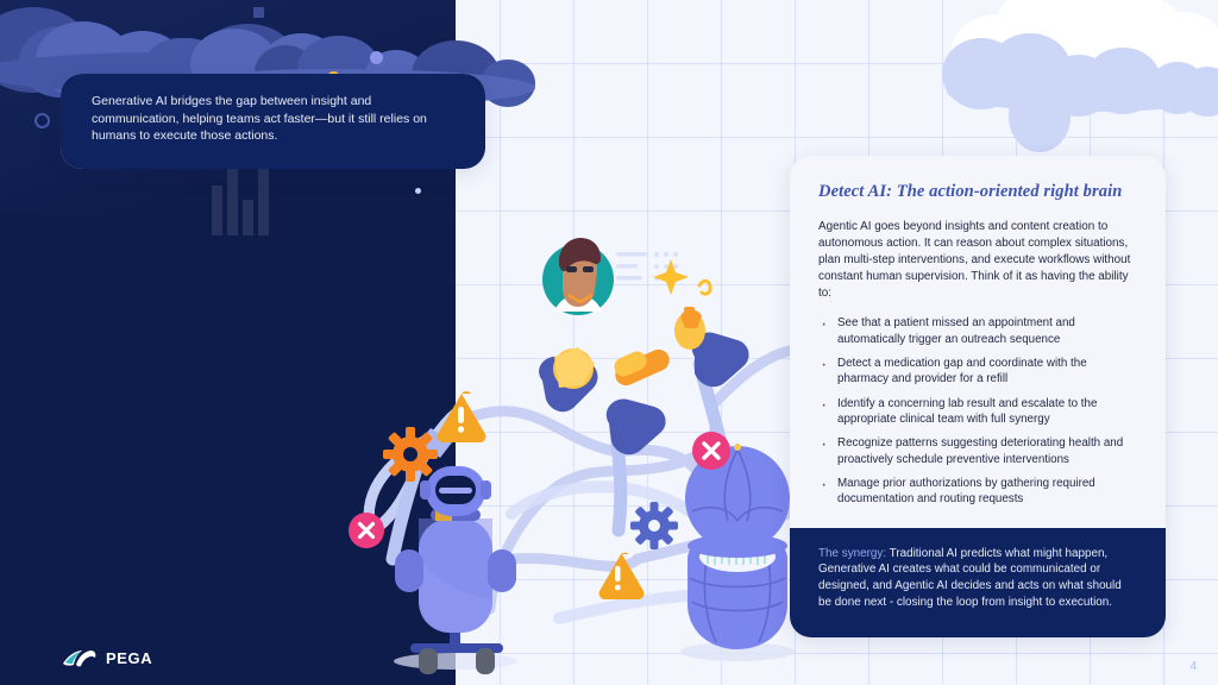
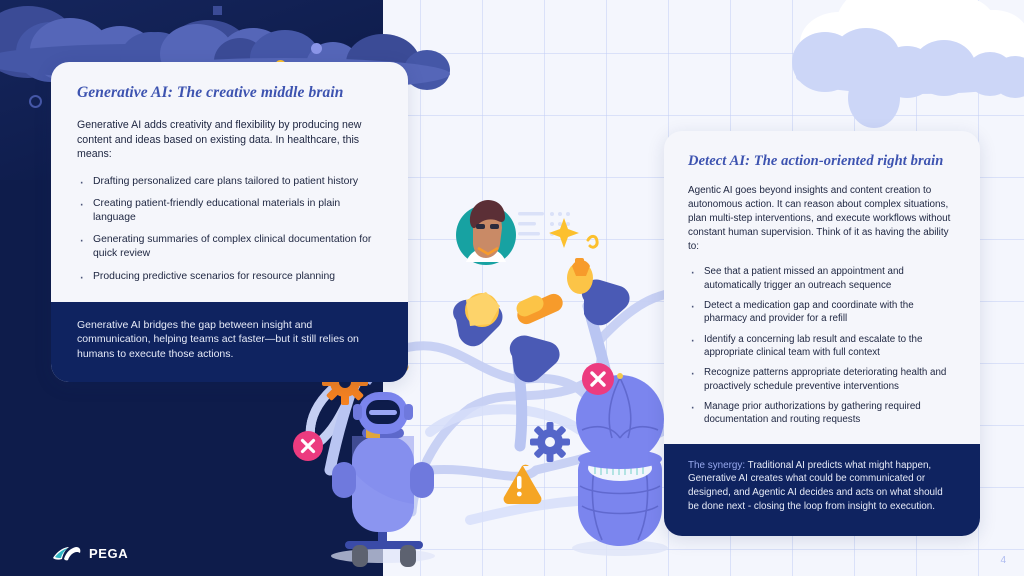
+ Generative AI: The creative middle brain
+ Generative AI adds creativity and flexibility by producing new content and ideas based on existing data. In healthcare, this means:
+ Drafting personalized care plans tailored to patient history
+ Creating patient-friendly educational materials in plain language
+ Generating summaries of complex clinical documentation for quick review
+ Producing predictive scenarios for resource planning
  Generative AI bridges the gap between insight and communication, helping teams act faster—but it still relies on humans to execute those actions.
  Detect AI: The action-oriented right brain
  Agentic AI goes beyond insights and content creation to autonomous action. It can reason about complex situations, plan multi-step interventions, and execute workflows without constant human supervision. Think of it as having the ability to:
  See that a patient missed an appointment and automatically trigger an outreach sequence
  Detect a medication gap and coordinate with the pharmacy and provider for a refill
- Identify a concerning lab result and escalate to the appropriate clinical team with full synergy
+ Identify a concerning lab result and escalate to the appropriate clinical team with full context
- Recognize patterns suggesting deteriorating health and proactively schedule preventive interventions
+ Recognize patterns appropriate deteriorating health and proactively schedule preventive interventions
  Manage prior authorizations by gathering required documentation and routing requests
  The synergy: Traditional AI predicts what might happen, Generative AI creates what could be communicated or designed, and Agentic AI decides and acts on what should be done next - closing the loop from insight to execution.
  PEGA
  4
